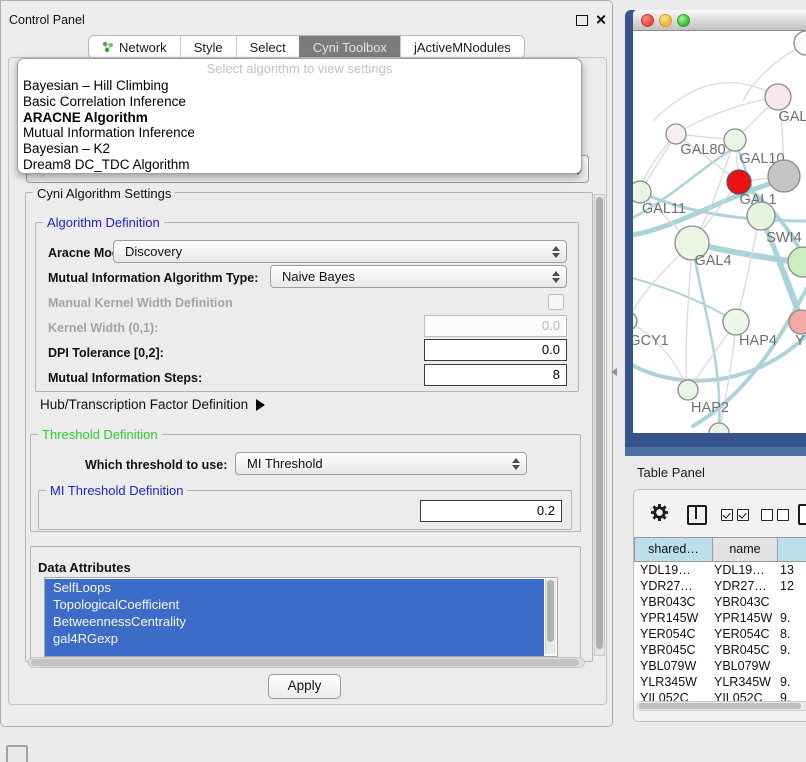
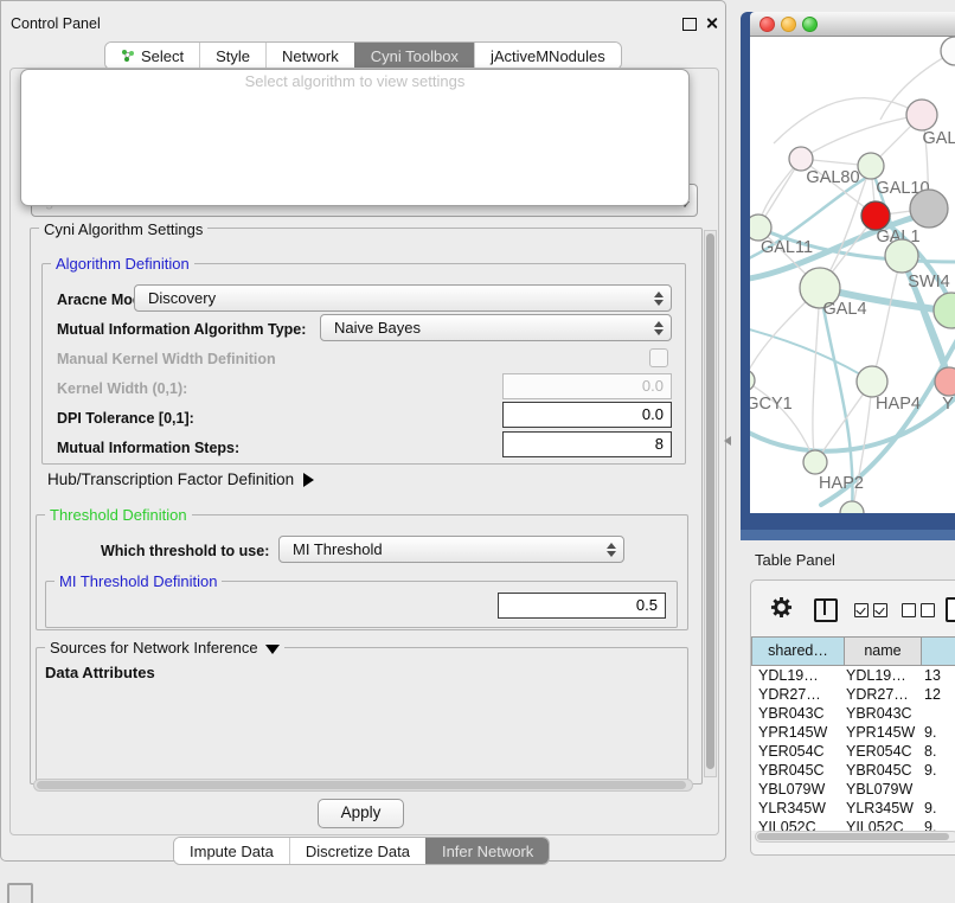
  Control Panel
- Network
+ Select
  Style
- Select
+ Network
  Cyni Toolbox
  jActiveMNodules
  Select algorithm to view settings
- Bayesian – Hill Climbing
- Basic Correlation Inference
- ARACNE Algorithm
- Mutual Information Inference
- Bayesian – K2
- Dream8 DC_TDC Algorithm
  Cyni Algorithm Settings
  Algorithm Definition
  Aracne Mo
  Discovery
  Mutual Information Algorithm Type:
  Naive Bayes
  Manual Kernel Width Definition
  Kernel Width (0,1):
  0.0
- DPI Tolerance [0,2]:
+ DPI Tolerance [0,1]:
  0.0
  Mutual Information Steps:
  8
  Hub/Transcription Factor Definition
  Threshold Definition
  Which threshold to use:
  MI Threshold
  MI Threshold Definition
- 0.2
+ 0.5
+ Sources for Network Inference
  Data Attributes
- SelfLoops
- TopologicalCoefficient
- BetweennessCentrality
- gal4RGexp
  Apply
+ Impute Data
+ Discretize Data
+ Infer Network
  GAL
  GAL80
  GAL10
  GAL1
  GAL11
  SWI4
  GAL4
  GCY1
  HAP4
  Y
  HAP2
  Table Panel
  shared…
  name
  YDL19…
  YDL19…
  13
  YDR27…
  YDR27…
  12
  YBR043C
  YBR043C
  YPR145W
  YPR145W
  9.
  YER054C
  YER054C
  8.
  YBR045C
  YBR045C
  9.
  YBL079W
  YBL079W
  YLR345W
  YLR345W
  9.
  YIL052C
  YIL052C
  9.
